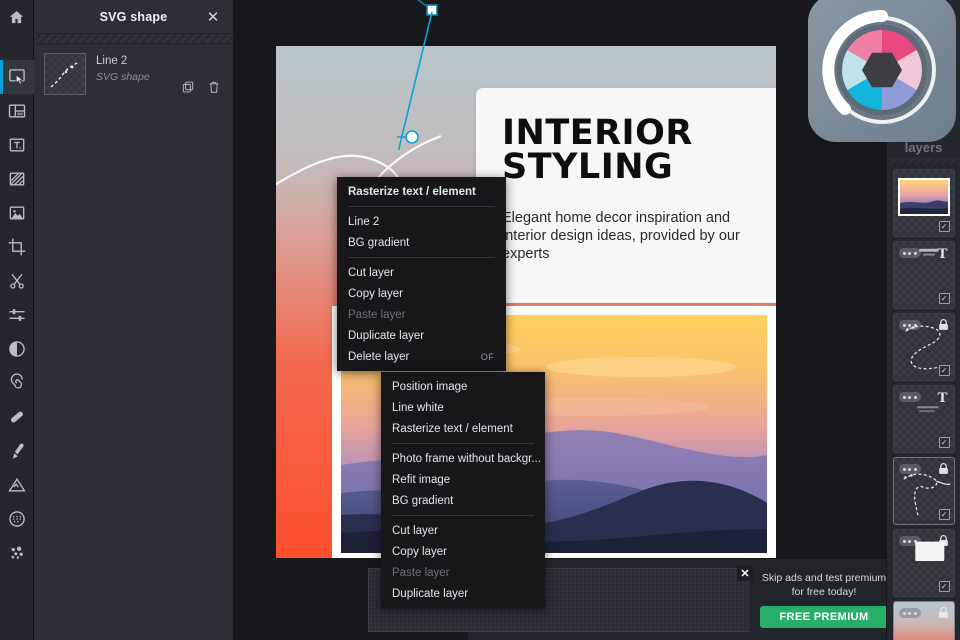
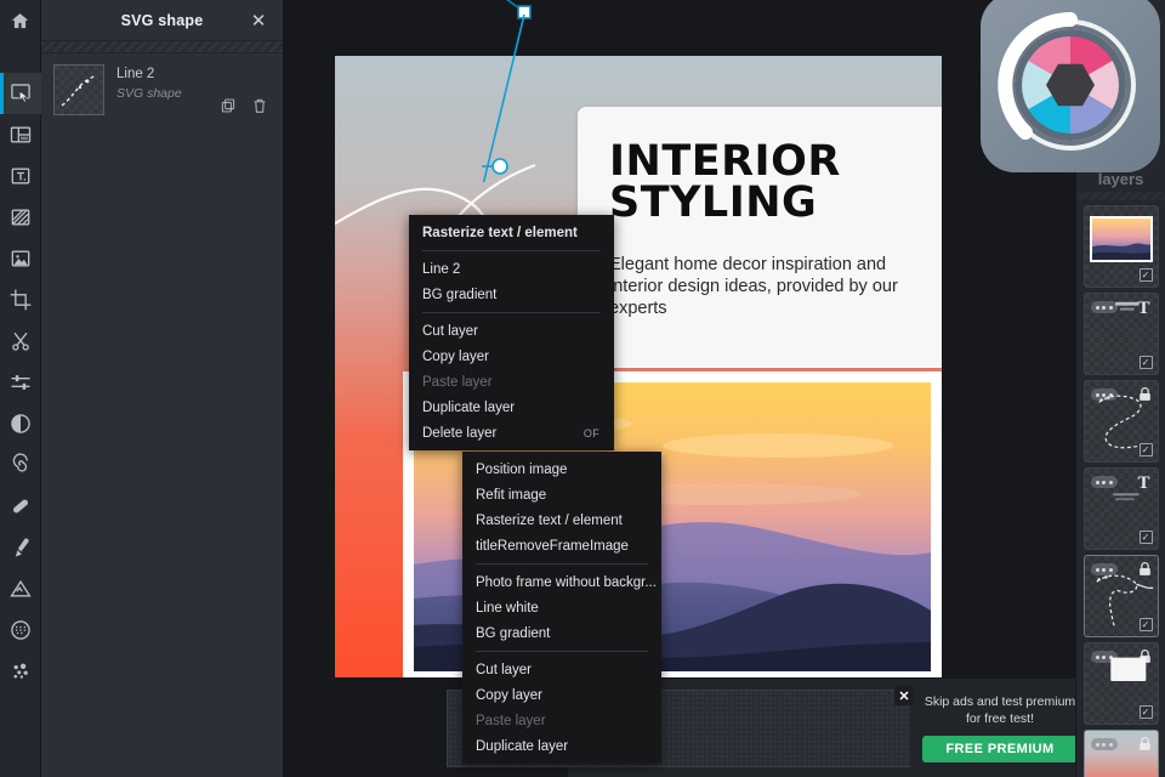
  SVG shape
  ✕
  Line 2
  SVG shape
  INTERIOR
  STYLING
  Elegant home decor inspiration and nterior design ideas, provided by our experts
  ✕
- Skip ads and test premium for free today!
+ Skip ads and test premium for free test!
  FREE PREMIUM
  layers
  ✓
  T
  ✓
  ✓
  T
  ✓
  ✓
  ✓
  Rasterize text / element
  Line 2
  BG gradient
  Cut layer
  Copy layer
  Paste layer
  Duplicate layer
  Delete layer
  OF
  Position image
- Line white
+ Refit image
  Rasterize text / element
+ titleRemoveFrameImage
  Photo frame without backgr...
- Refit image
+ Line white
  BG gradient
  Cut layer
  Copy layer
  Paste layer
  Duplicate layer
